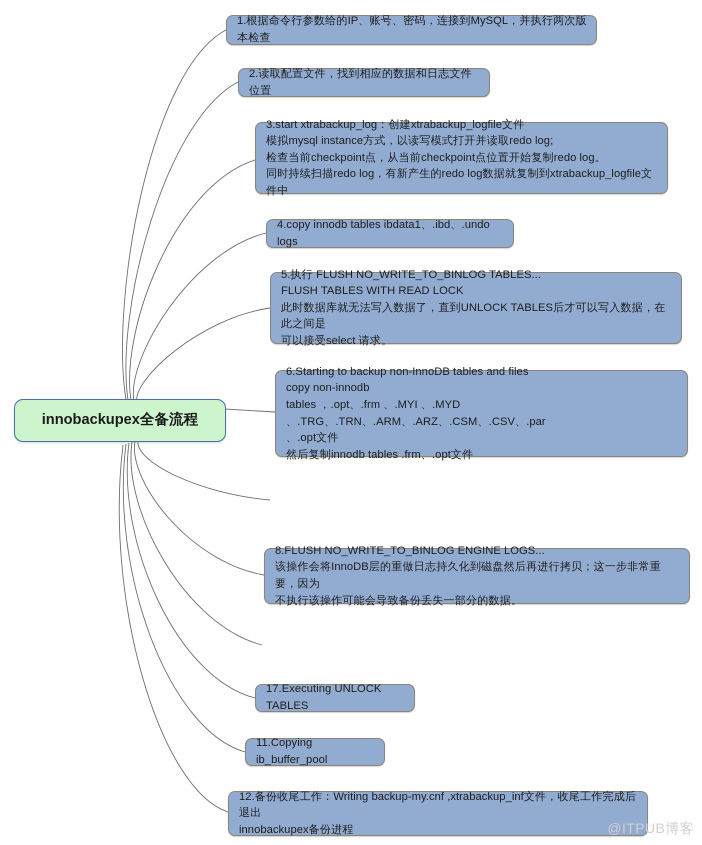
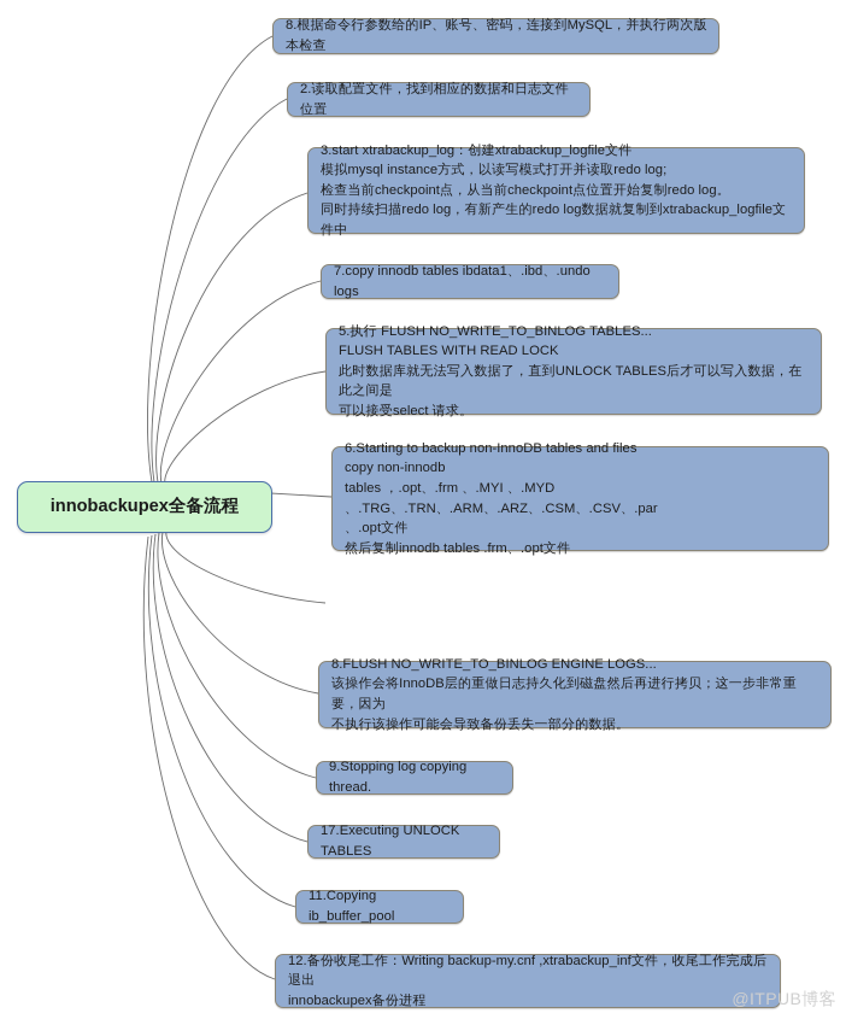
  innobackupex全备流程
- 1.根据命令行参数给的IP、账号、密码，连接到MySQL，并执行两次版本检查
+ 8.根据命令行参数给的IP、账号、密码，连接到MySQL，并执行两次版本检查
  2.读取配置文件，找到相应的数据和日志文件位置
  3.start xtrabackup_log：创建xtrabackup_logfile文件
  模拟mysql instance方式，以读写模式打开并读取redo log;
  检查当前checkpoint点，从当前checkpoint点位置开始复制redo log。
  同时持续扫描redo log，有新产生的redo log数据就复制到xtrabackup_logfile文件中
- 4.copy innodb tables ibdata1、.ibd、.undo logs
+ 7.copy innodb tables ibdata1、.ibd、.undo logs
  5.执行 FLUSH NO_WRITE_TO_BINLOG TABLES...
  FLUSH TABLES WITH READ LOCK
  此时数据库就无法写入数据了，直到UNLOCK TABLES后才可以写入数据，在此之间是
  可以接受select 请求。
  6.Starting to backup non-InnoDB tables and files
  copy non-innodb
  tables ，.opt、.frm 、.MYI 、.MYD 、.TRG、.TRN、.ARM、.ARZ、.CSM、.CSV、.par
  、.opt文件
  然后复制innodb tables .frm、.opt文件
  8.FLUSH NO_WRITE_TO_BINLOG ENGINE LOGS...
  该操作会将InnoDB层的重做日志持久化到磁盘然后再进行拷贝；这一步非常重要，因为
  不执行该操作可能会导致备份丢失一部分的数据。
+ 9.Stopping log copying thread.
  17.Executing UNLOCK TABLES
  11.Copying ib_buffer_pool
  12.备份收尾工作：Writing backup-my.cnf ,xtrabackup_inf文件，收尾工作完成后退出
  innobackupex备份进程
  @ITPUB博客
